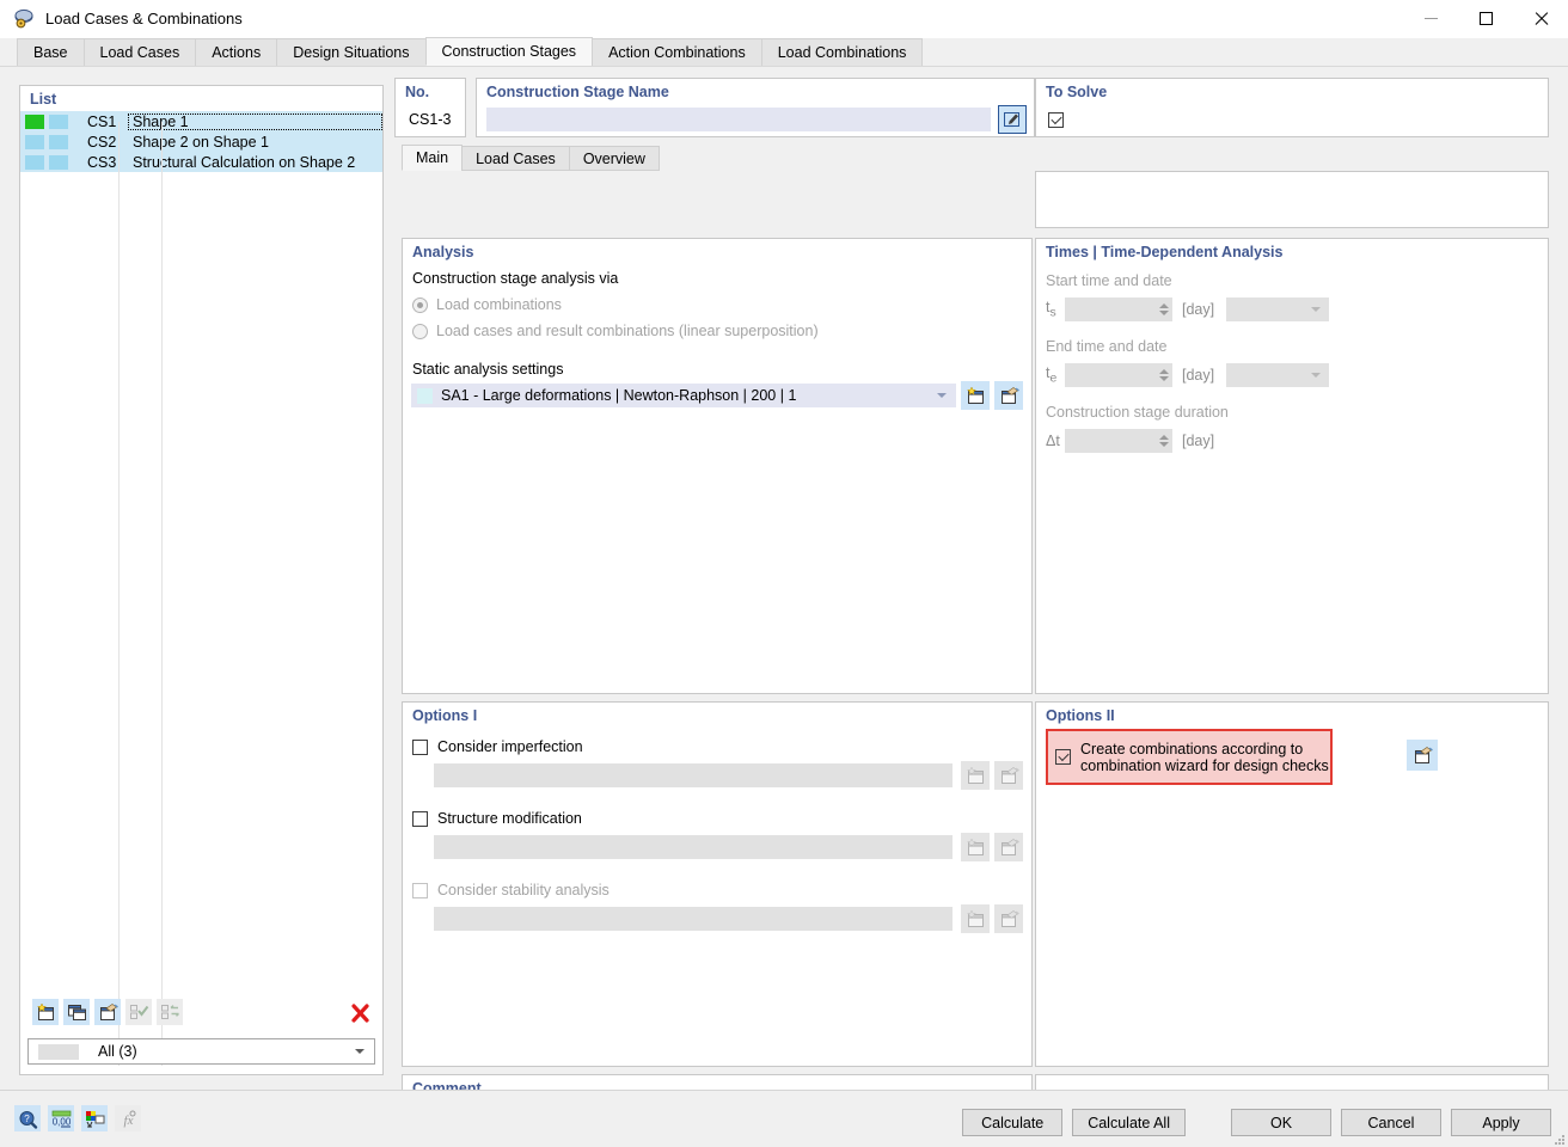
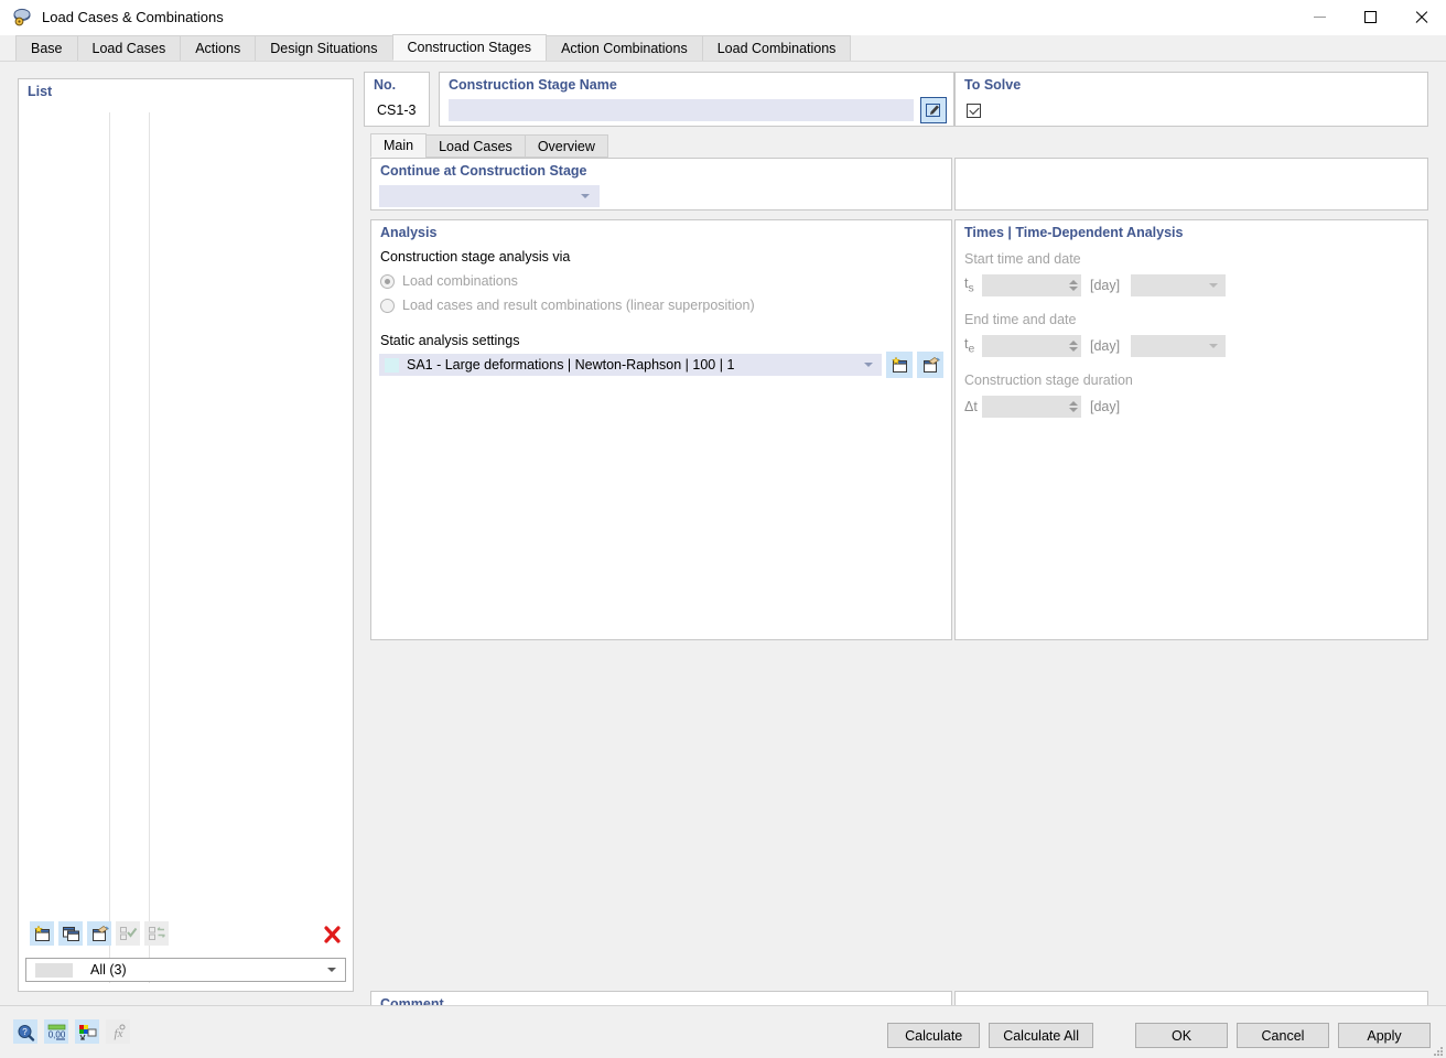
  Load Cases & Combinations
  Base
  Load Cases
  Actions
  Design Situations
  Construction Stages
  Action Combinations
  Load Combinations
  List
- CS1
- Shape 1
- CS2
- Shape 2 on Shape 1
- CS3
- Structural Calculation on Shape 2
  All (3)
  No.
  CS1-3
  Construction Stage Name
  To Solve
  Main
  Load Cases
  Overview
+ Continue at Construction Stage
  Analysis
  Construction stage analysis via
  Load combinations
  Load cases and result combinations (linear superposition)
  Static analysis settings
- SA1 - Large deformations | Newton-Raphson | 200 | 1
+ SA1 - Large deformations | Newton-Raphson | 100 | 1
  Times | Time-Dependent Analysis
  Start time and date
  ts
  [day]
  End time and date
  te
  [day]
  Construction stage duration
  Δt
  [day]
- Options I
- Consider imperfection
- Structure modification
- Consider stability analysis
- Options II
- Create combinations according to
- combination wizard for design checks
  Comment
  ?
  0,00
  fx
  Calculate
  Calculate All
  OK
  Cancel
  Apply
